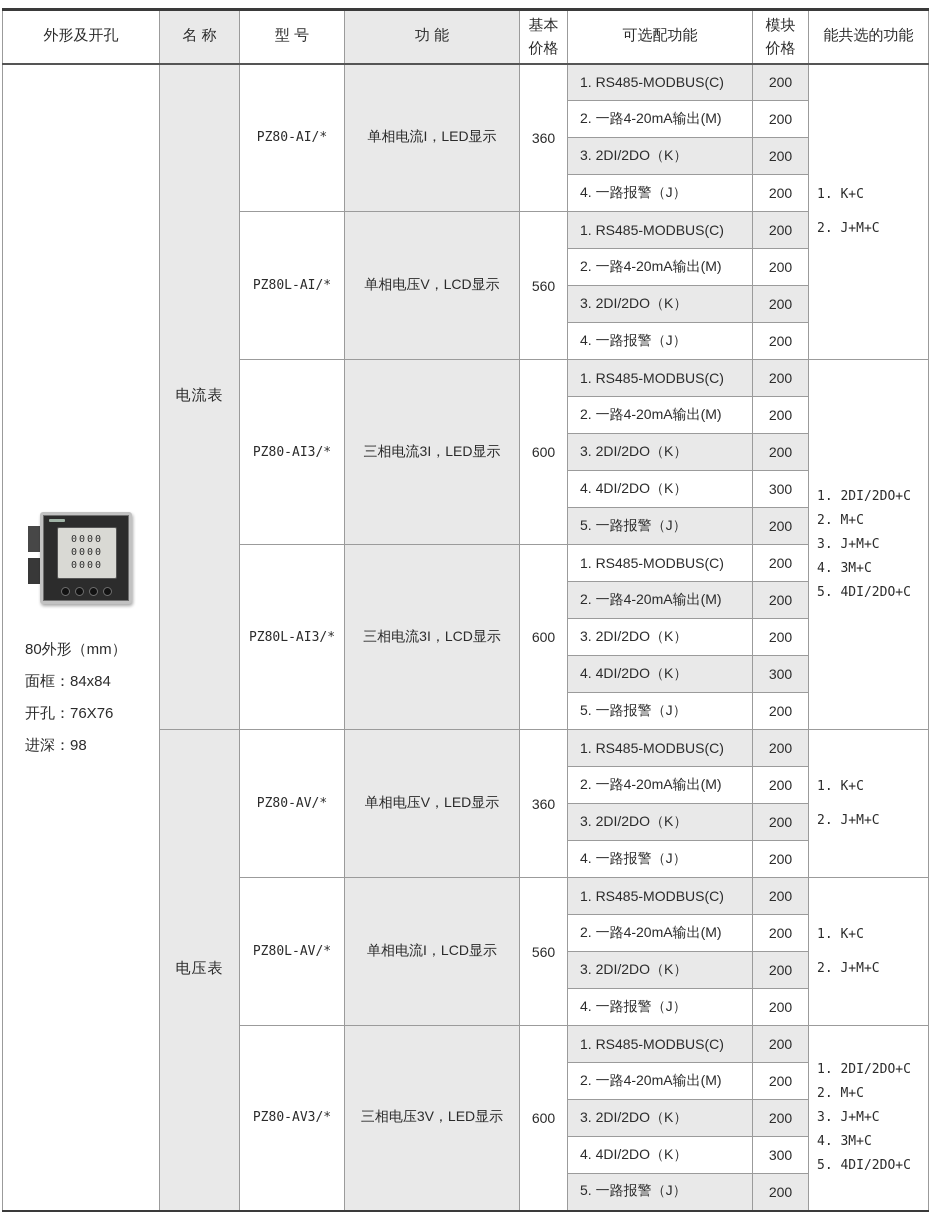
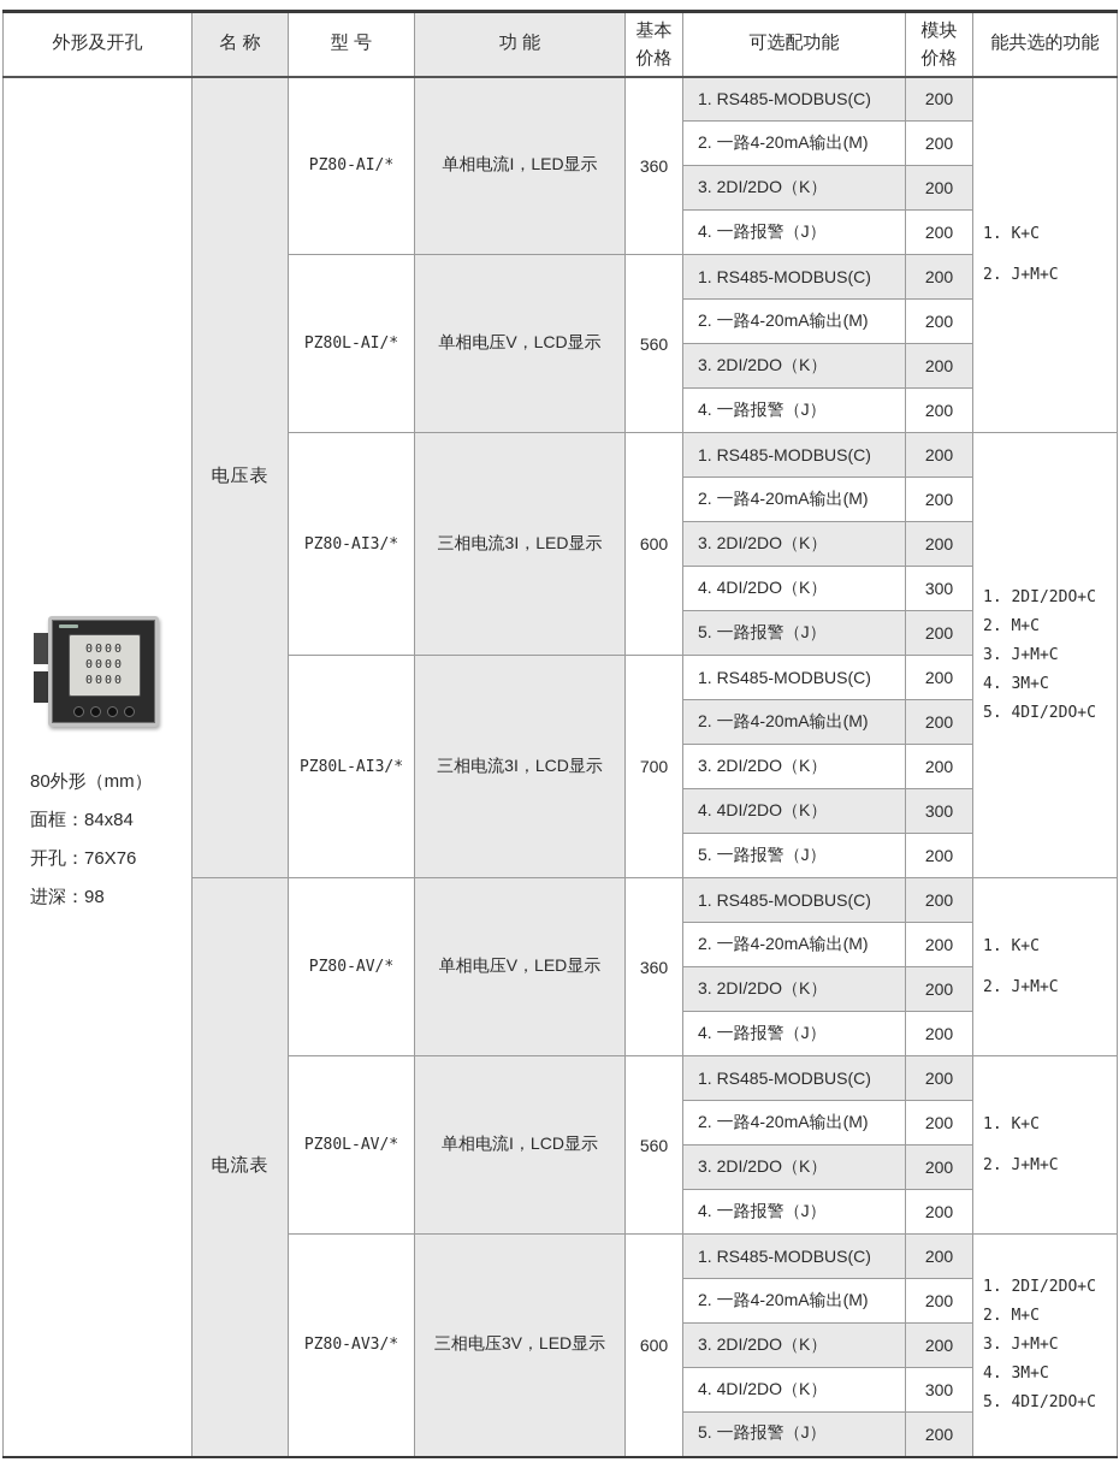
  外形及开孔	名 称	型 号	功 能	基本 价格	可选配功能	模块 价格	能共选的功能
- 0000 0000 0000 80外形（mm） 面框：84x84 开孔：76X76 进深：98	电流表	PZ80-AI/*	单相电流I，LED显示	360	1. RS485-MODBUS(C)	200	1. K+C 2. J+M+C
+ 0000 0000 0000 80外形（mm） 面框：84x84 开孔：76X76 进深：98	电压表	PZ80-AI/*	单相电流I，LED显示	360	1. RS485-MODBUS(C)	200	1. K+C 2. J+M+C
  2. 一路4-20mA输出(M)	200
  3. 2DI/2DO（K）	200
  4. 一路报警（J）	200
  PZ80L-AI/*	单相电压V，LCD显示	560	1. RS485-MODBUS(C)	200
  2. 一路4-20mA输出(M)	200
  3. 2DI/2DO（K）	200
  4. 一路报警（J）	200
  PZ80-AI3/*	三相电流3I，LED显示	600	1. RS485-MODBUS(C)	200	1. 2DI/2DO+C 2. M+C 3. J+M+C 4. 3M+C 5. 4DI/2DO+C
  2. 一路4-20mA输出(M)	200
  3. 2DI/2DO（K）	200
  4. 4DI/2DO（K）	300
  5. 一路报警（J）	200
- PZ80L-AI3/*	三相电流3I，LCD显示	600	1. RS485-MODBUS(C)	200
+ PZ80L-AI3/*	三相电流3I，LCD显示	700	1. RS485-MODBUS(C)	200
  2. 一路4-20mA输出(M)	200
  3. 2DI/2DO（K）	200
  4. 4DI/2DO（K）	300
  5. 一路报警（J）	200
- 电压表	PZ80-AV/*	单相电压V，LED显示	360	1. RS485-MODBUS(C)	200	1. K+C 2. J+M+C
+ 电流表	PZ80-AV/*	单相电压V，LED显示	360	1. RS485-MODBUS(C)	200	1. K+C 2. J+M+C
  2. 一路4-20mA输出(M)	200
  3. 2DI/2DO（K）	200
  4. 一路报警（J）	200
  PZ80L-AV/*	单相电流I，LCD显示	560	1. RS485-MODBUS(C)	200	1. K+C 2. J+M+C
  2. 一路4-20mA输出(M)	200
  3. 2DI/2DO（K）	200
  4. 一路报警（J）	200
  PZ80-AV3/*	三相电压3V，LED显示	600	1. RS485-MODBUS(C)	200	1. 2DI/2DO+C 2. M+C 3. J+M+C 4. 3M+C 5. 4DI/2DO+C
  2. 一路4-20mA输出(M)	200
  3. 2DI/2DO（K）	200
  4. 4DI/2DO（K）	300
  5. 一路报警（J）	200
